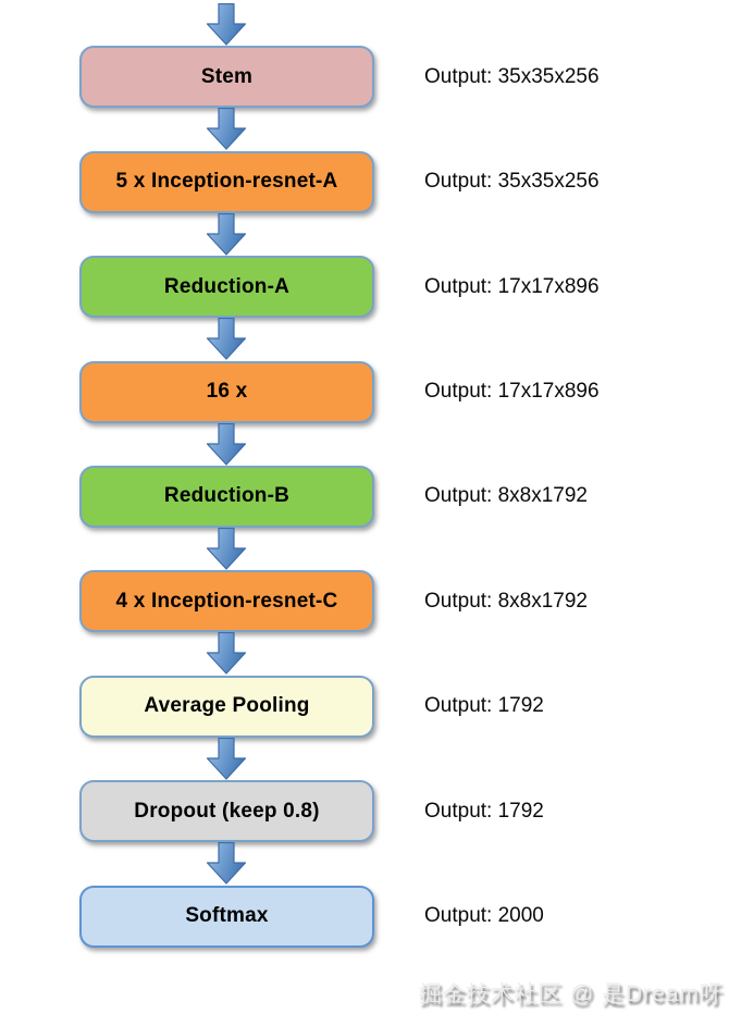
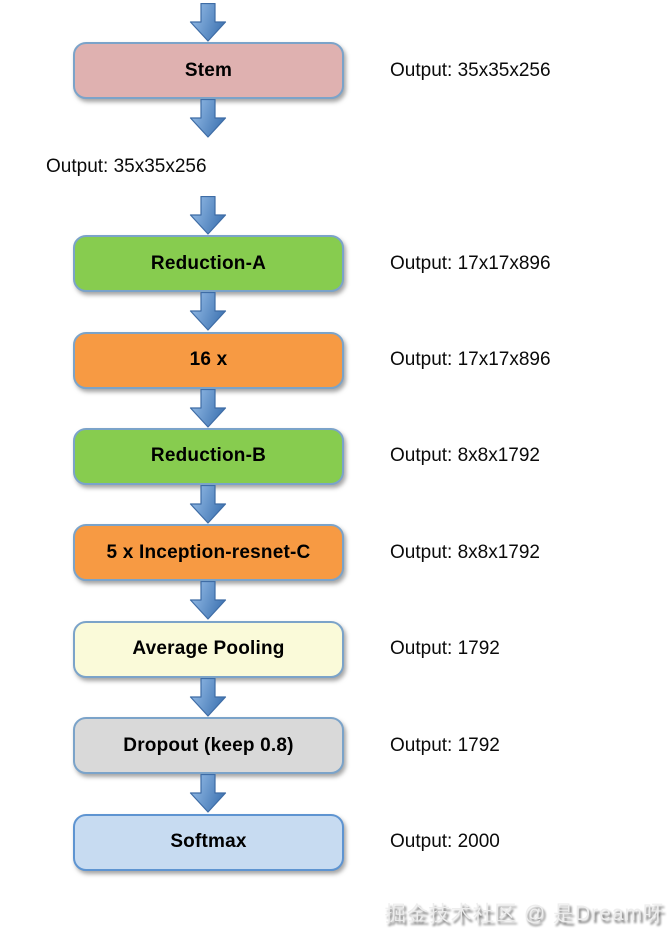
  Stem
  Output: 35x35x256
- 5 x Inception-resnet-A
  Output: 35x35x256
  Reduction-A
  Output: 17x17x896
  16 x
  Output: 17x17x896
  Reduction-B
  Output: 8x8x1792
- 4 x Inception-resnet-C
+ 5 x Inception-resnet-C
  Output: 8x8x1792
  Average Pooling
  Output: 1792
  Dropout (keep 0.8)
  Output: 1792
  Softmax
  Output: 2000
  掘金技术社区 @ 是Dream呀
